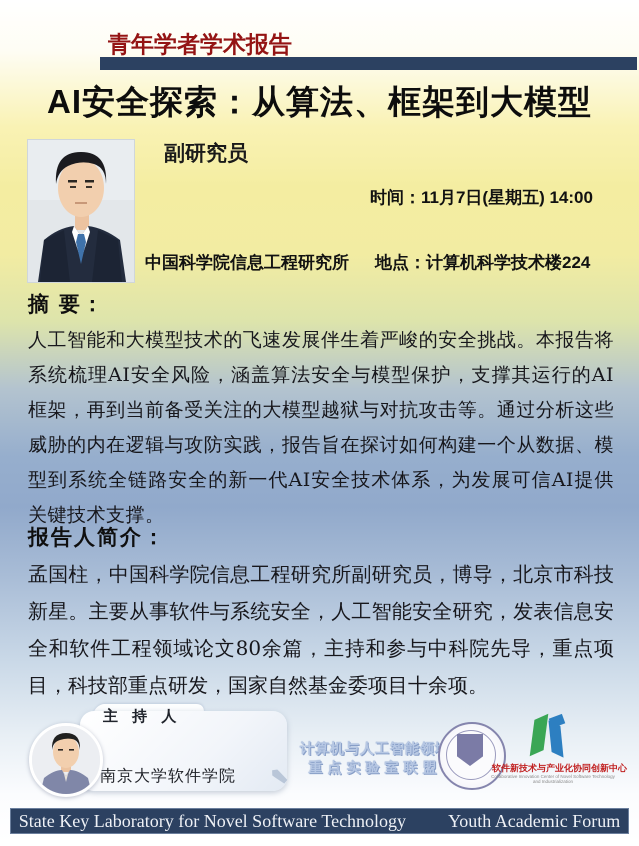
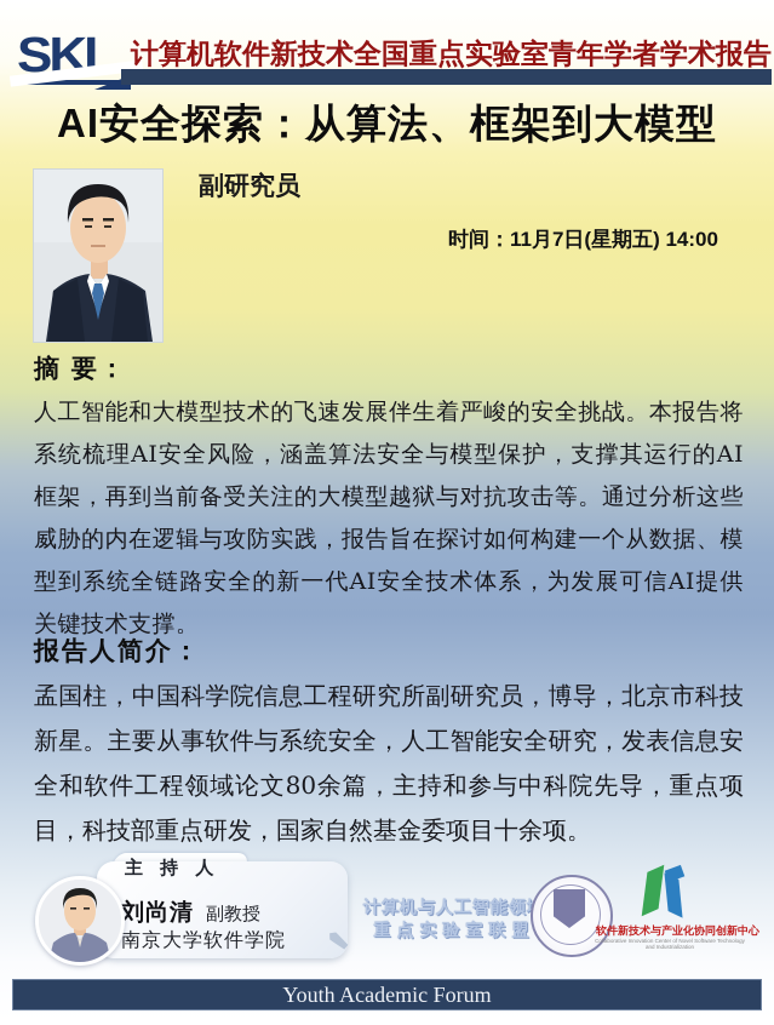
+ SKL
+ 计算机软件新技术全国重点实验室
  青年学者学术报告
  AI安全探索：从算法、框架到大模型
  副研究员
  时间：11月7日(星期五) 14:00
- 中国科学院信息工程研究所
- 地点：计算机科学技术楼224
  摘 要：
  人工智能和大模型技术的飞速发展伴生着严峻的安全挑战。本报告将系统梳理AI安全风险，涵盖算法安全与模型保护，支撑其运行的AI框架，再到当前备受关注的大模型越狱与对抗攻击等。通过分析这些威胁的内在逻辑与攻防实践，报告旨在探讨如何构建一个从数据、模型到系统全链路安全的新一代AI安全技术体系，为发展可信AI提供关键技术支撑。
  报告人简介：
  孟国柱，中国科学院信息工程研究所副研究员，博导，北京市科技新星。主要从事软件与系统安全，人工智能安全研究，发表信息安全和软件工程领域论文80余篇，主持和参与中科院先导，重点项目，科技部重点研发，国家自然基金委项目十余项。
  主 持 人
+ 刘尚清
+ 副教授
  南京大学软件学院
  计算机与人工智能领
  重点实验室联盟
  软件新技术与产业化协同创新中心
- State Key Laboratory for Novel Software Technology
  Youth Academic Forum
